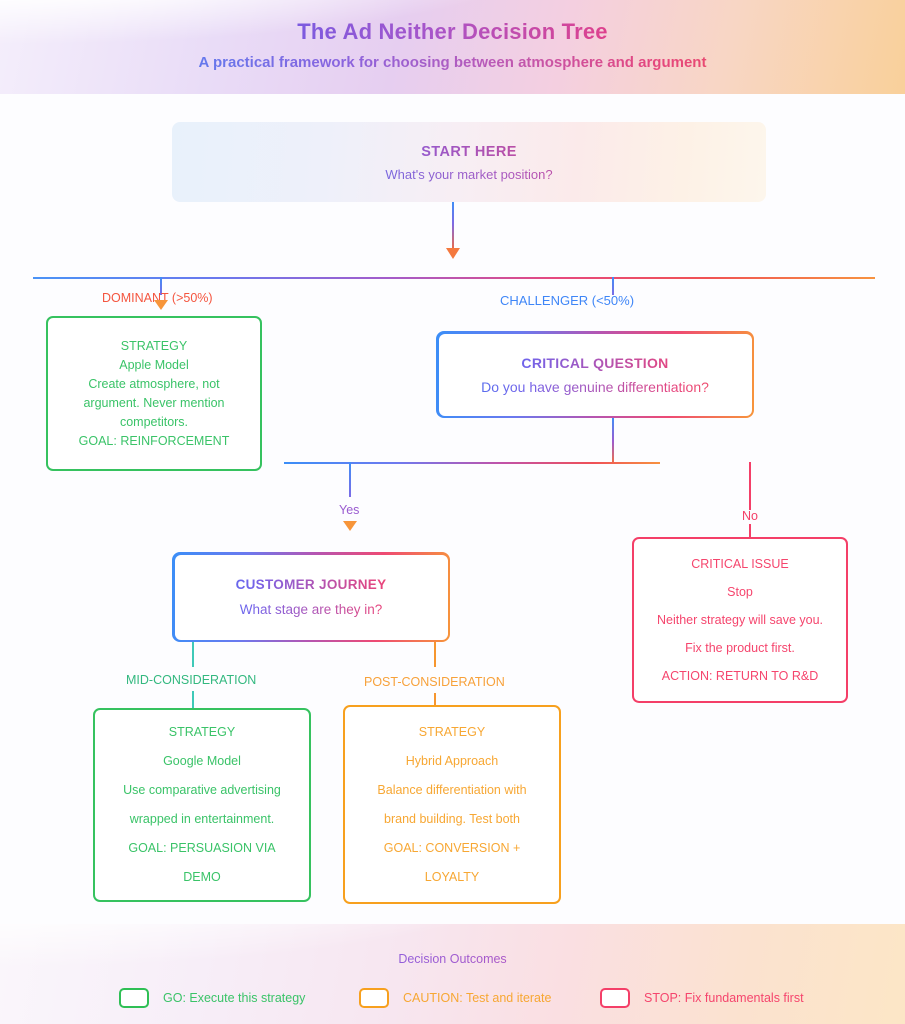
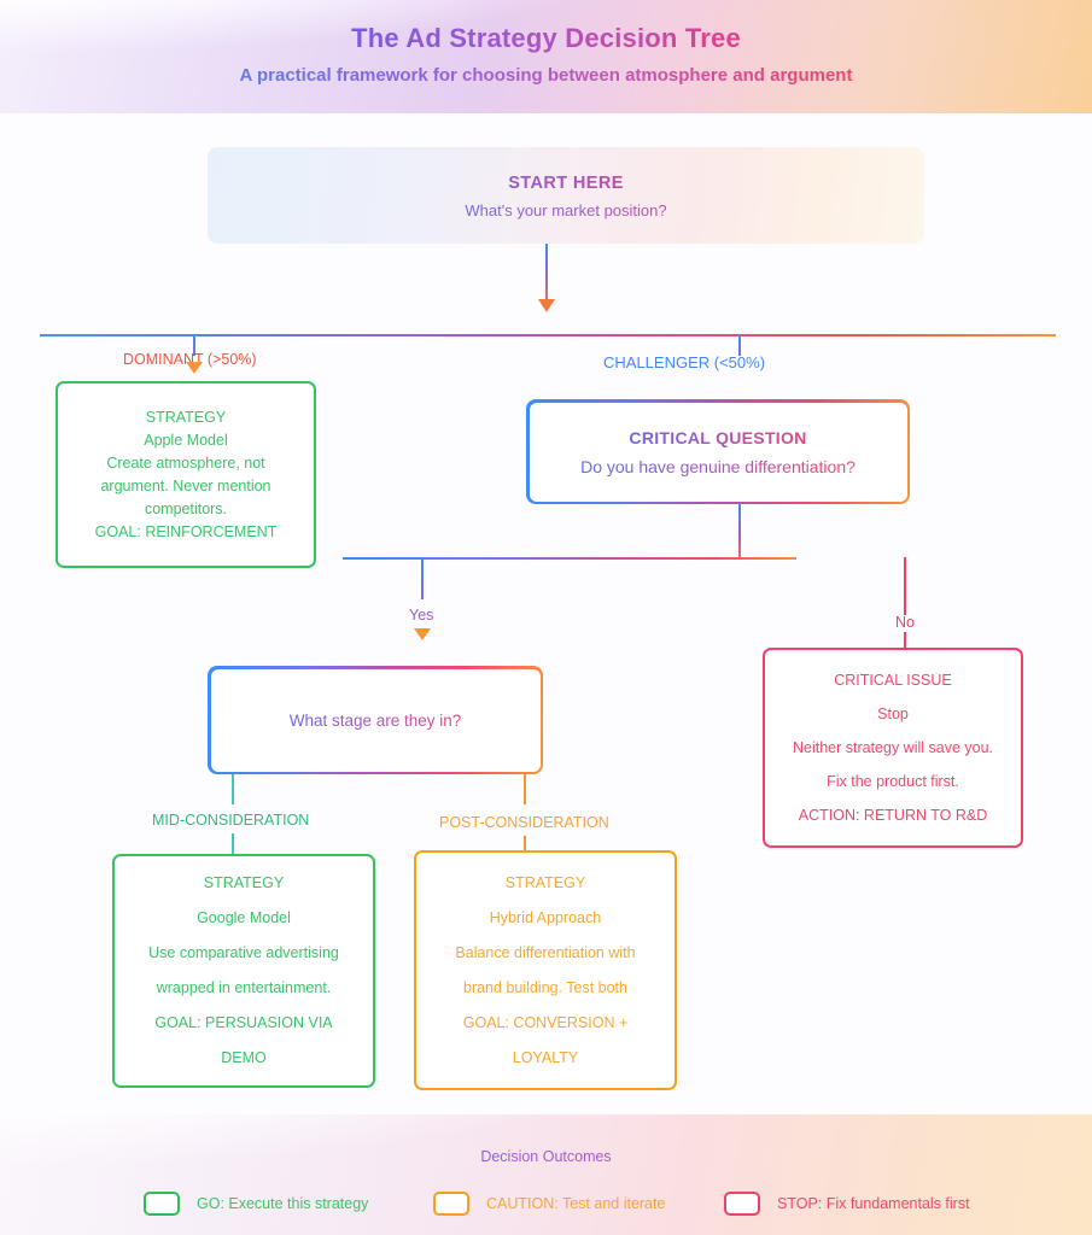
- The Ad Neither Decision Tree
+ The Ad Strategy Decision Tree
  A practical framework for choosing between atmosphere and argument
  START HERE
  What's your market position?
  DOMINANT (>50%)
  CHALLENGER (<50%)
  STRATEGY
  Apple Model
  Create atmosphere, not
  argument. Never mention
  competitors.
  GOAL: REINFORCEMENT
  CRITICAL QUESTION
  Do you have genuine differentiation?
  Yes
  No
- CUSTOMER JOURNEY
  What stage are they in?
  MID-CONSIDERATION
  POST-CONSIDERATION
  CRITICAL ISSUE
  Stop
  Neither strategy will save you.
  Fix the product first.
  ACTION: RETURN TO R&D
  STRATEGY
  Google Model
  Use comparative advertising
  wrapped in entertainment.
  GOAL: PERSUASION VIA
  DEMO
  STRATEGY
  Hybrid Approach
  Balance differentiation with
  brand building. Test both
  GOAL: CONVERSION +
  LOYALTY
  Decision Outcomes
  GO: Execute this strategy
  CAUTION: Test and iterate
  STOP: Fix fundamentals first
